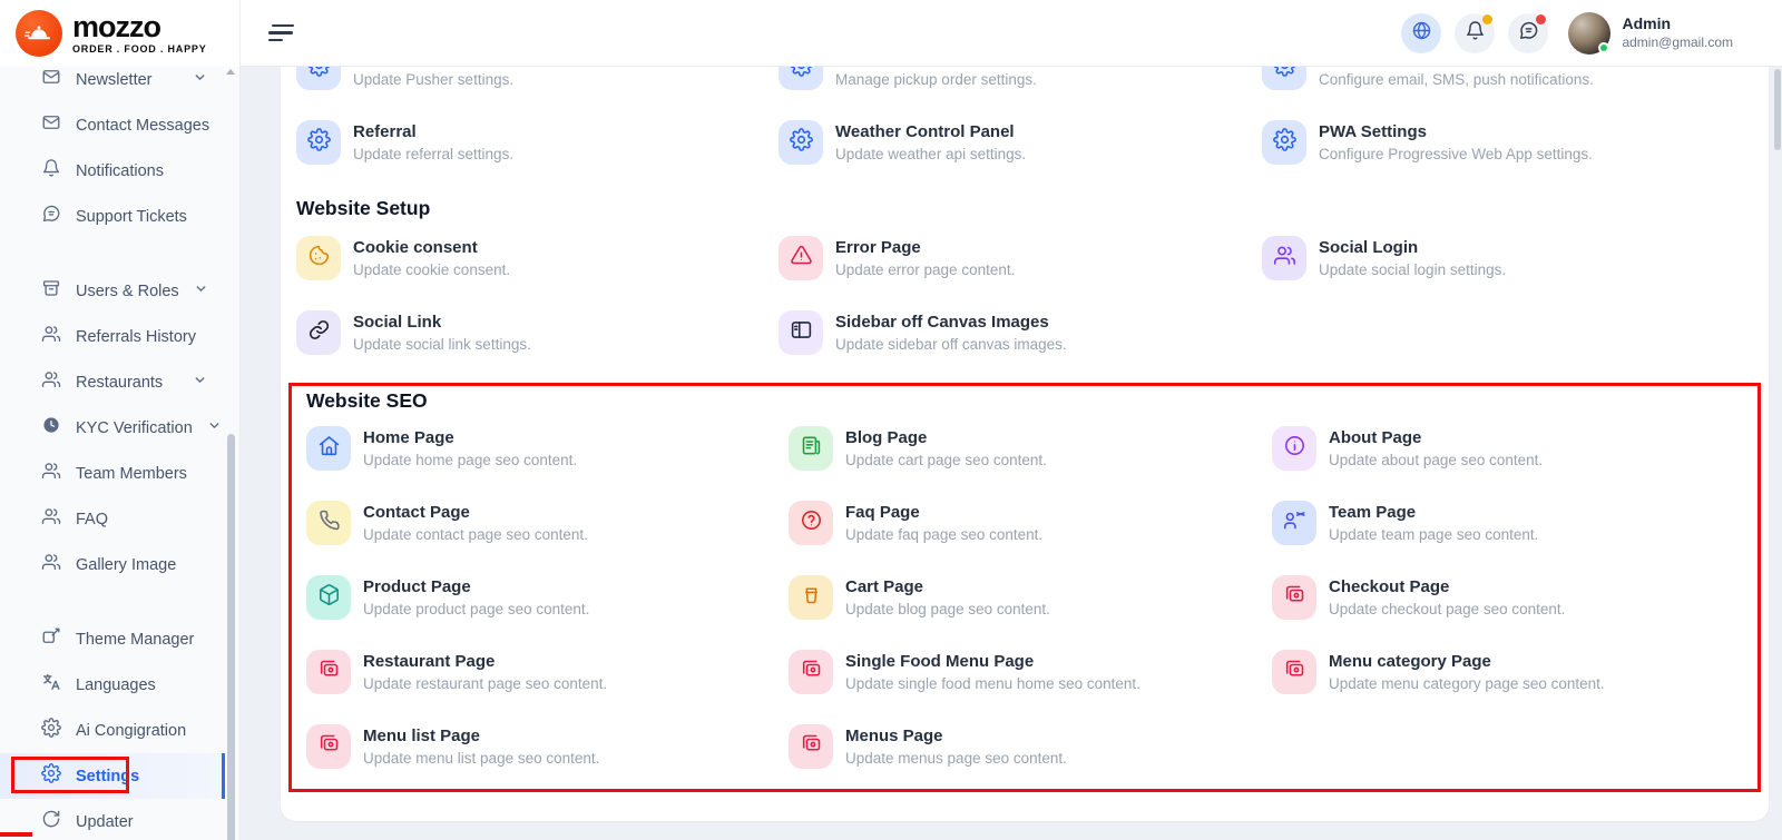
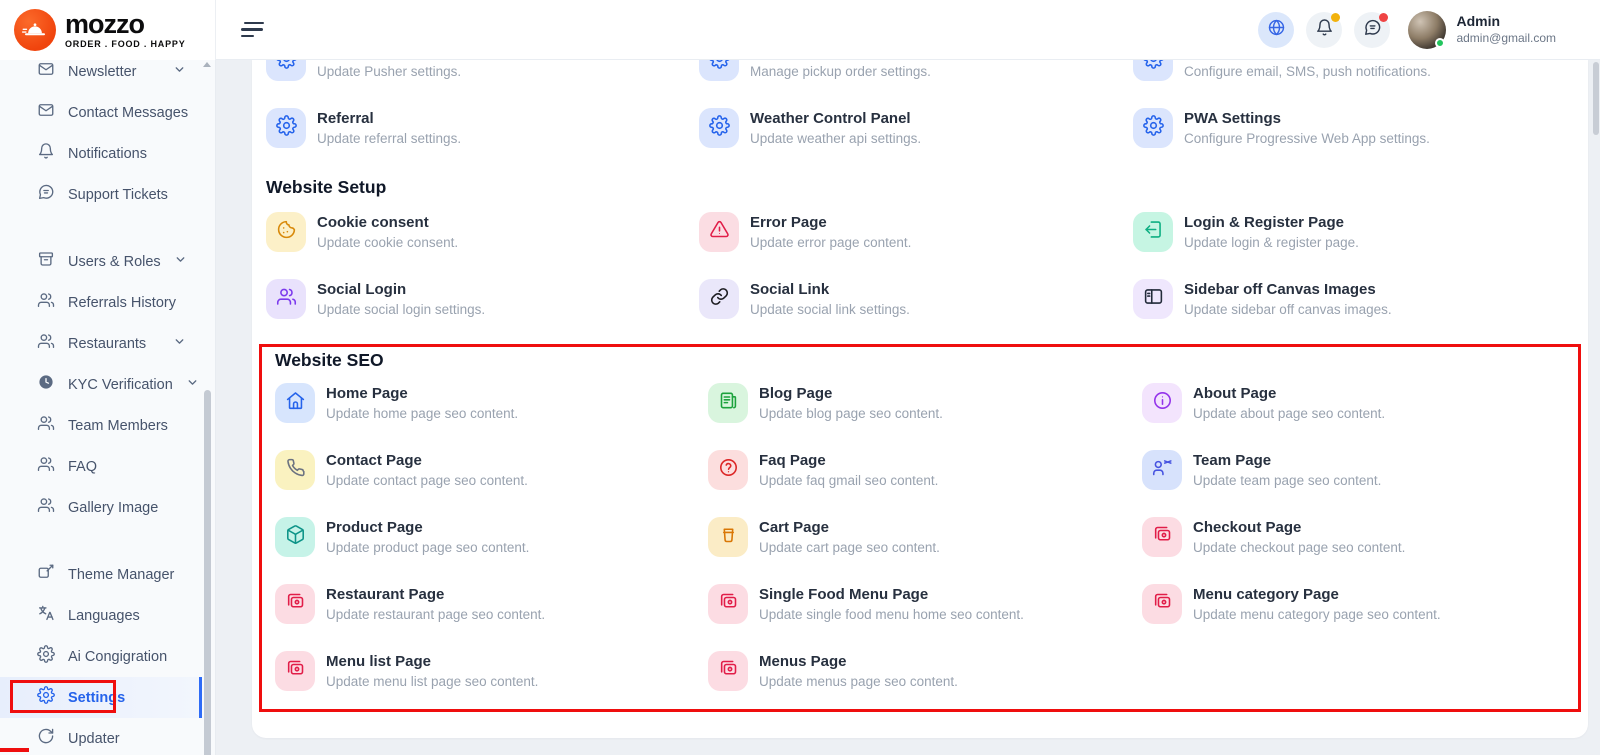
  mozzo
  ORDER . FOOD . HAPPY
  Admin
  admin@gmail.com
  Newsletter
  Contact Messages
  Notifications
  Support Tickets
  Users & Roles
  Referrals History
  Restaurants
  KYC Verification
  Team Members
  FAQ
  Gallery Image
  Theme Manager
  Languages
  Ai Congigration
  Settings
  Updater
  Update Pusher settings.
  Manage pickup order settings.
  Configure email, SMS, push notifications.
  Referral
  Update referral settings.
  Weather Control Panel
  Update weather api settings.
  PWA Settings
  Configure Progressive Web App settings.
  Website Setup
  Cookie consent
  Update cookie consent.
  Error Page
  Update error page content.
+ Login & Register Page
+ Update login & register page.
  Social Login
  Update social login settings.
  Social Link
  Update social link settings.
  Sidebar off Canvas Images
  Update sidebar off canvas images.
  Website SEO
  Home Page
  Update home page seo content.
  Blog Page
- Update cart page seo content.
+ Update blog page seo content.
  About Page
  Update about page seo content.
  Contact Page
  Update contact page seo content.
  Faq Page
- Update faq page seo content.
+ Update faq gmail seo content.
  Team Page
  Update team page seo content.
  Product Page
  Update product page seo content.
  Cart Page
- Update blog page seo content.
+ Update cart page seo content.
  Checkout Page
  Update checkout page seo content.
  Restaurant Page
  Update restaurant page seo content.
  Single Food Menu Page
  Update single food menu home seo content.
  Menu category Page
  Update menu category page seo content.
  Menu list Page
  Update menu list page seo content.
  Menus Page
  Update menus page seo content.
